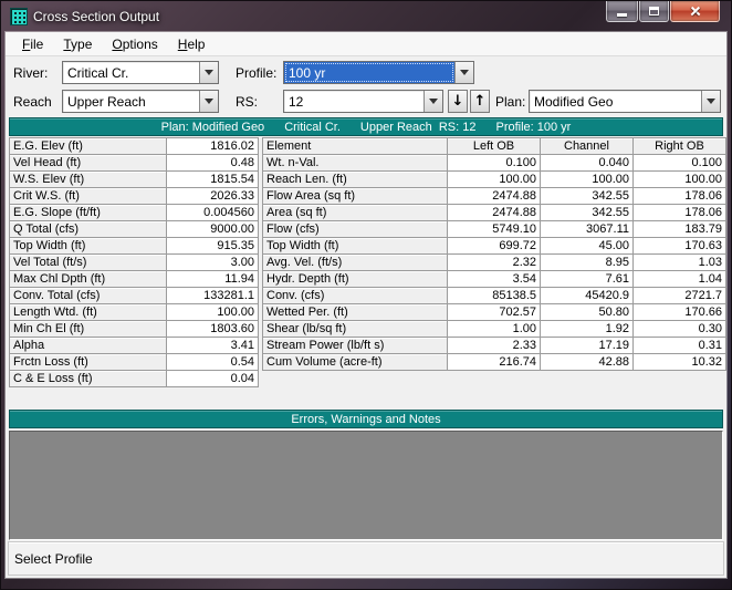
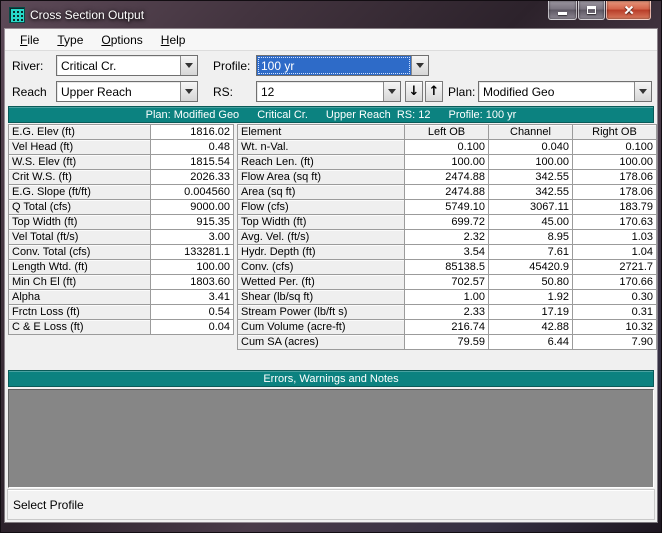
  Cross Section Output
  File
  Type
  Options
  Help
  River:
  Critical Cr.
  Profile:
  100 yr
  Reach
  Upper Reach
  RS:
  12
  ↓
  ↑
  Plan:
  Modified Geo
  Plan: Modified Geo
  Critical Cr.
  Upper Reach RS: 12
  Profile: 100 yr
  E.G. Elev (ft)	1816.02
  Vel Head (ft)	0.48
  W.S. Elev (ft)	1815.54
  Crit W.S. (ft)	2026.33
  E.G. Slope (ft/ft)	0.004560
  Q Total (cfs)	9000.00
  Top Width (ft)	915.35
  Vel Total (ft/s)	3.00
- Max Chl Dpth (ft)	11.94
  Conv. Total (cfs)	133281.1
  Length Wtd. (ft)	100.00
  Min Ch El (ft)	1803.60
  Alpha	3.41
  Frctn Loss (ft)	0.54
  C & E Loss (ft)	0.04
  Element	Left OB	Channel	Right OB
  Wt. n-Val.	0.100	0.040	0.100
  Reach Len. (ft)	100.00	100.00	100.00
  Flow Area (sq ft)	2474.88	342.55	178.06
  Area (sq ft)	2474.88	342.55	178.06
  Flow (cfs)	5749.10	3067.11	183.79
  Top Width (ft)	699.72	45.00	170.63
  Avg. Vel. (ft/s)	2.32	8.95	1.03
  Hydr. Depth (ft)	3.54	7.61	1.04
  Conv. (cfs)	85138.5	45420.9	2721.7
  Wetted Per. (ft)	702.57	50.80	170.66
  Shear (lb/sq ft)	1.00	1.92	0.30
  Stream Power (lb/ft s)	2.33	17.19	0.31
  Cum Volume (acre-ft)	216.74	42.88	10.32
+ Cum SA (acres)	79.59	6.44	7.90
  Errors, Warnings and Notes
  Select Profile
